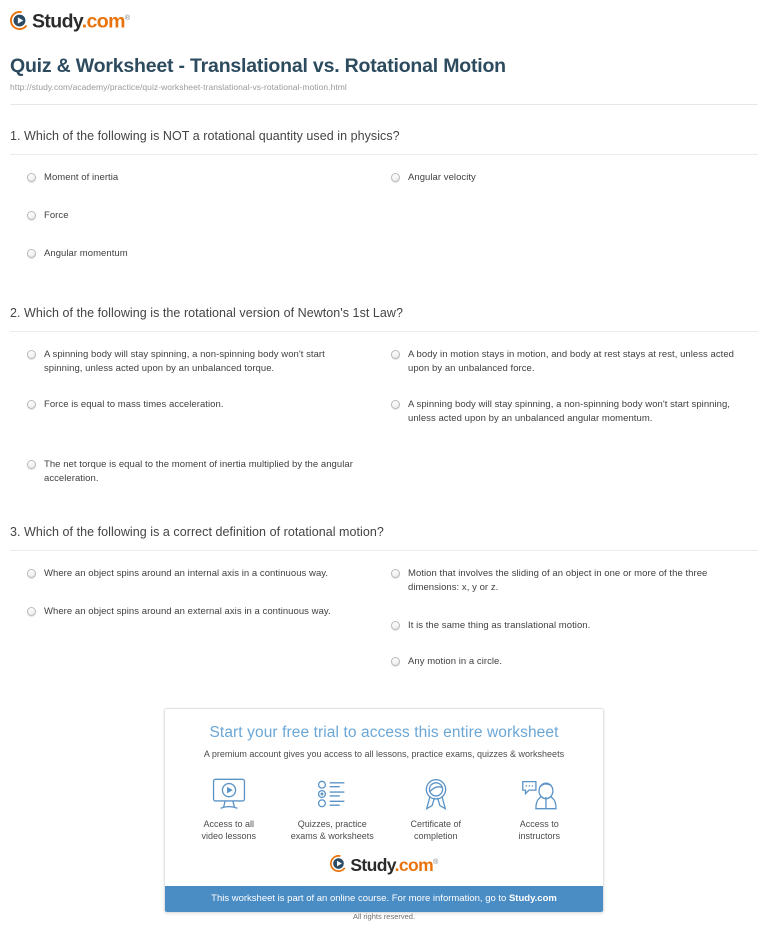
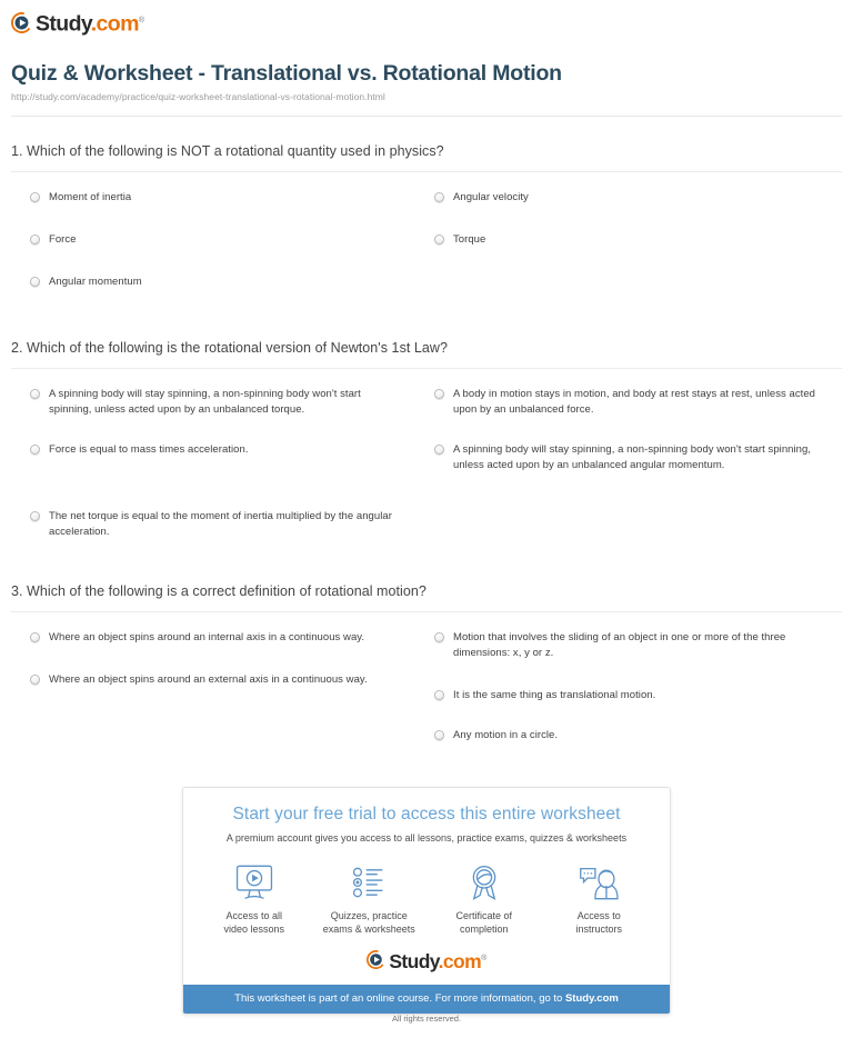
  Study.com
  Quiz & Worksheet - Translational vs. Rotational Motion
  http://study.com/academy/practice/quiz-worksheet-translational-vs-rotational-motion.html
  1. Which of the following is NOT a rotational quantity used in physics?
  Moment of inertia
  Force
  Angular momentum
  Angular velocity
+ Torque
  2. Which of the following is the rotational version of Newton's 1st Law?
  A spinning body will stay spinning, a non-spinning body won't start spinning, unless acted upon by an unbalanced torque.
  Force is equal to mass times acceleration.
  The net torque is equal to the moment of inertia multiplied by the angular acceleration.
  A body in motion stays in motion, and body at rest stays at rest, unless acted upon by an unbalanced force.
  A spinning body will stay spinning, a non-spinning body won't start spinning, unless acted upon by an unbalanced angular momentum.
  3. Which of the following is a correct definition of rotational motion?
  Where an object spins around an internal axis in a continuous way.
  Where an object spins around an external axis in a continuous way.
  Motion that involves the sliding of an object in one or more of the three dimensions: x, y or z.
  It is the same thing as translational motion.
  Any motion in a circle.
  Start your free trial to access this entire worksheet
  A premium account gives you access to all lessons, practice exams, quizzes & worksheets
  Access to all
  video lessons
  Quizzes, practice
  exams & worksheets
  Certificate of
  completion
  Access to
  instructors
  Study.com
  This worksheet is part of an online course. For more information, go to Study.com
  All rights reserved.
